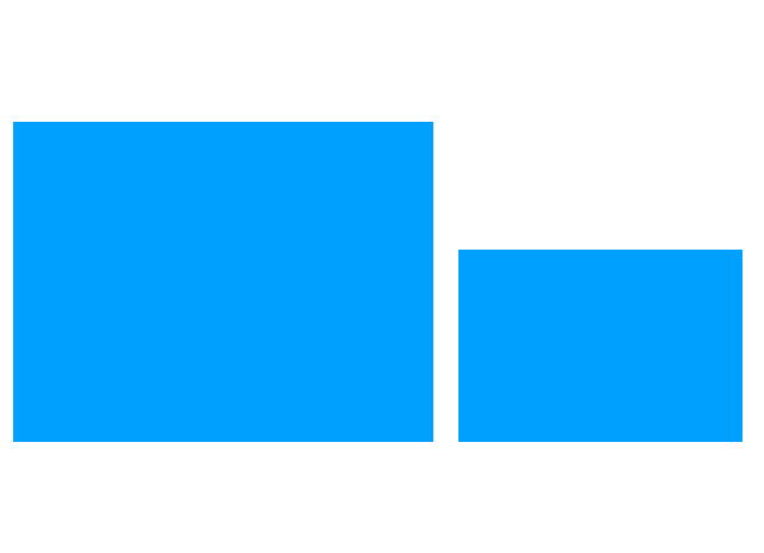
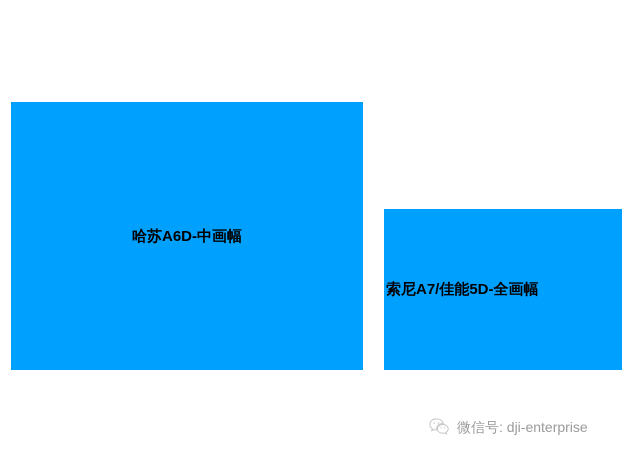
+ 哈苏A6D-中画幅
+ 索尼A7/佳能5D-全画幅
+ 微信号: dji-enterprise
